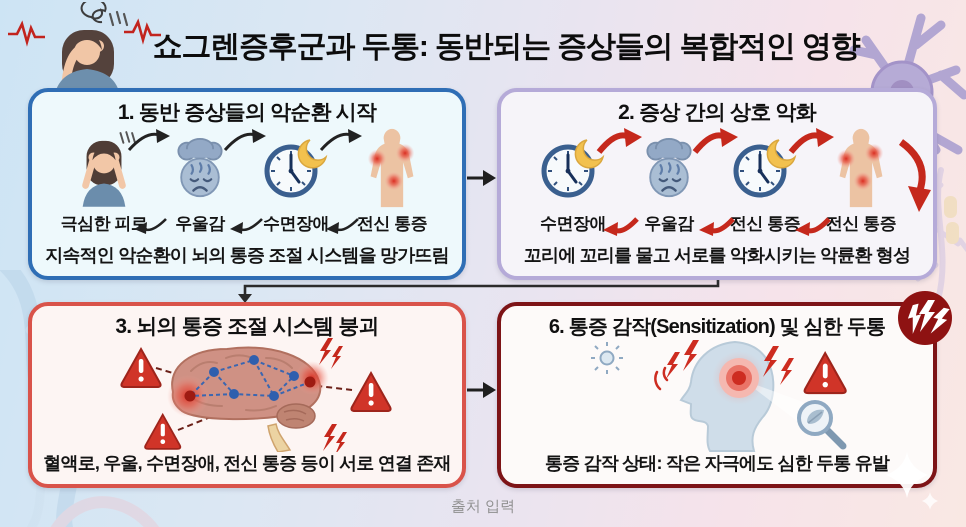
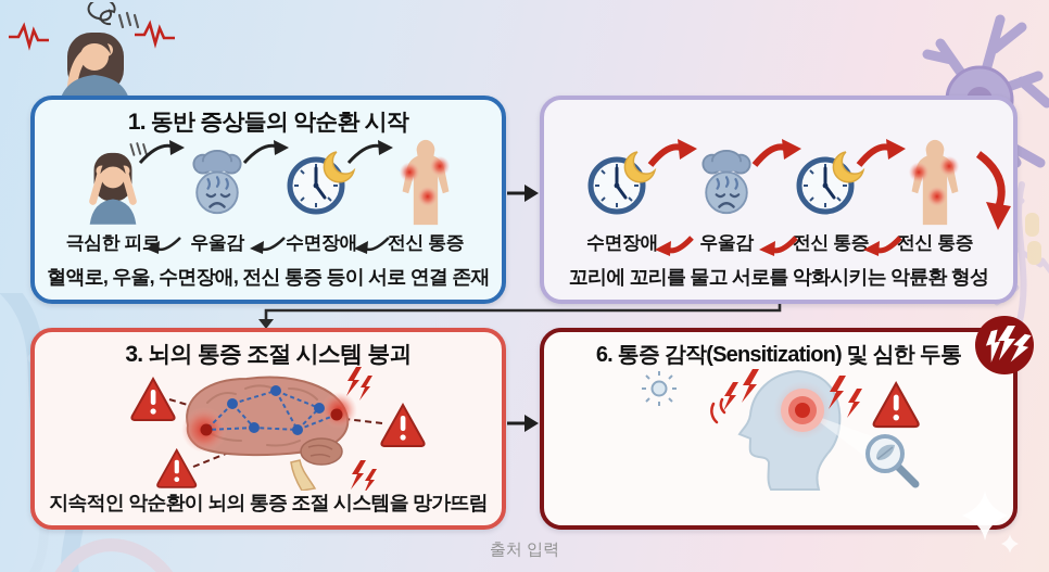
- 쇼그렌증후군과 두통: 동반되는 증상들의 복합적인 영향
  1. 동반 증상들의 악순환 시작
  극심한 피로
  우울감
  수면장애
  전신 통증
- 지속적인 악순환이 뇌의 통증 조절 시스템을 망가뜨림
+ 혈액로, 우울, 수면장애, 전신 통증 등이 서로 연결 존재
- 2. 증상 간의 상호 악화
  수면장애
  우울감
  전신 통증
  전신 통증
  꼬리에 꼬리를 물고 서로를 악화시키는 악륜환 형성
  3. 뇌의 통증 조절 시스템 붕괴
- 혈액로, 우울, 수면장애, 전신 통증 등이 서로 연결 존재
+ 지속적인 악순환이 뇌의 통증 조절 시스템을 망가뜨림
  6. 통증 감작(Sensitization) 및 심한 두통
- 통증 감작 상태: 작은 자극에도 심한 두통 유발
  출처 입력
